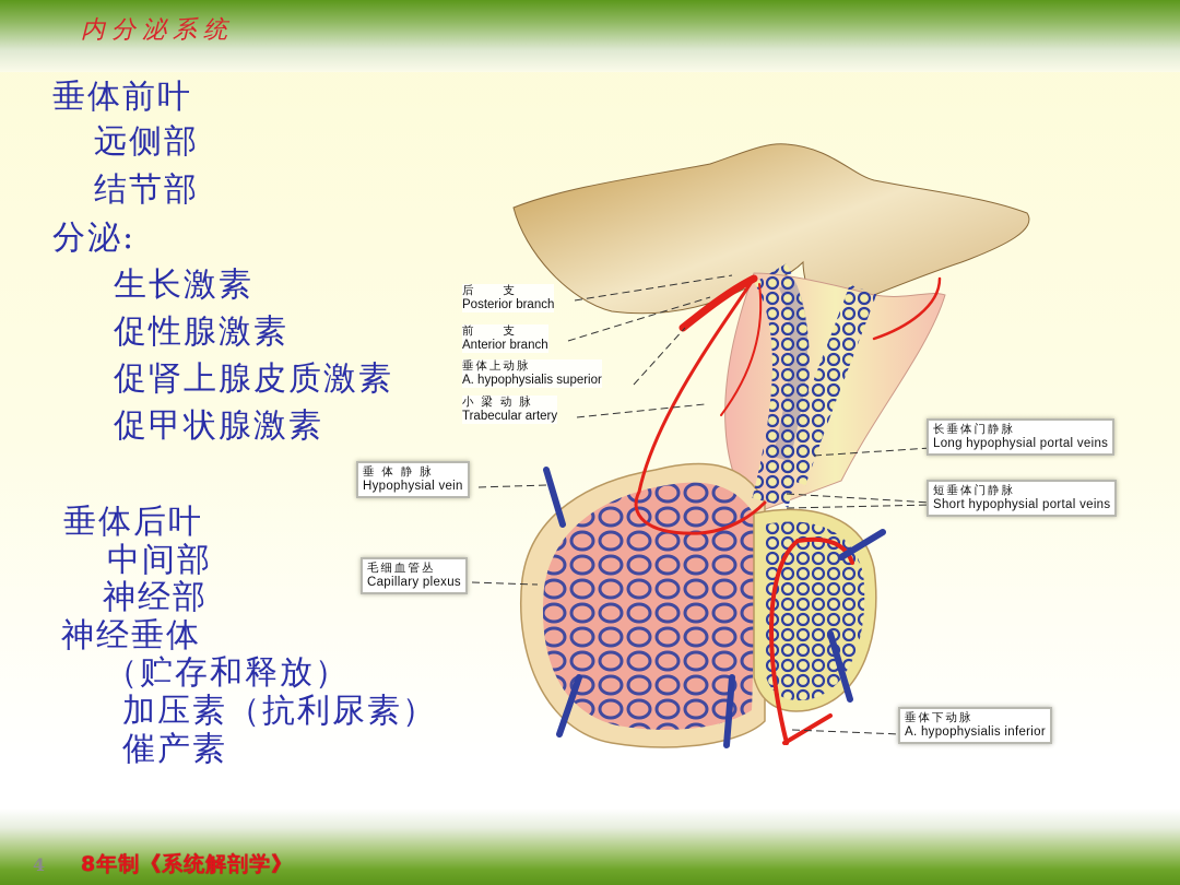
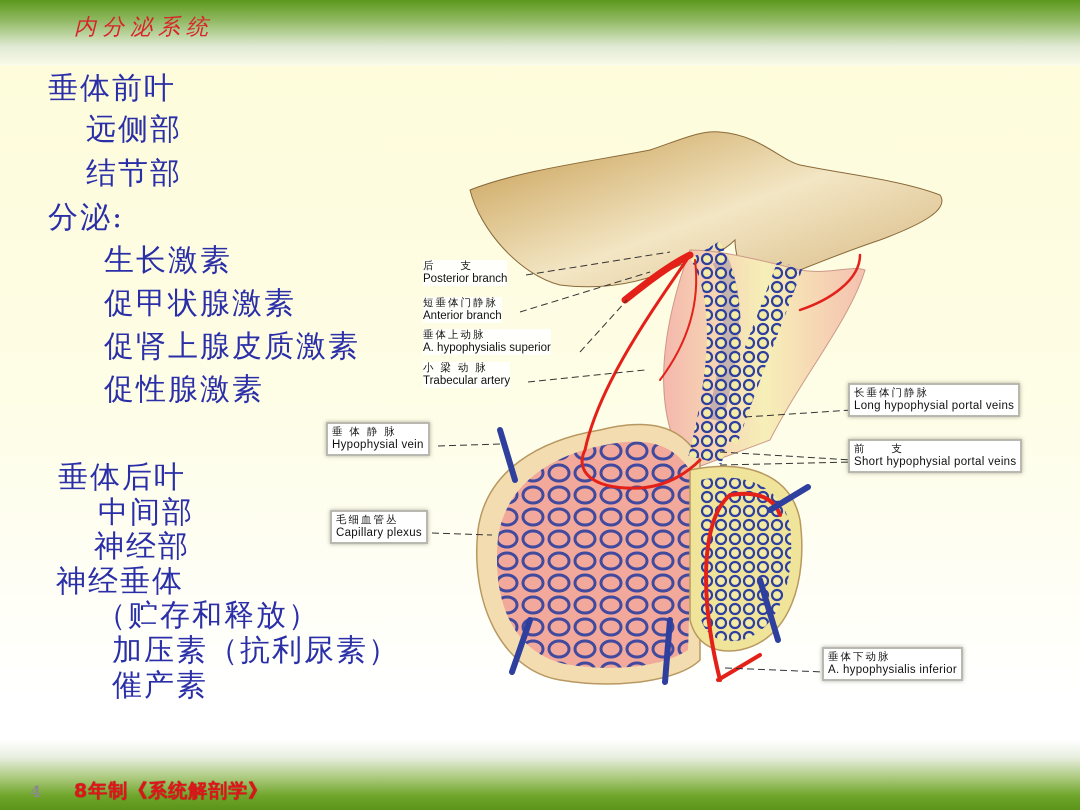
  内分泌系统
  垂体前叶
  远侧部
  结节部
  分泌:
  生长激素
- 促性腺激素
+ 促甲状腺激素
  促肾上腺皮质激素
- 促甲状腺激素
+ 促性腺激素
  垂体后叶
  中间部
  神经部
  神经垂体
  （贮存和释放）
  加压素（抗利尿素）
  催产素
  后 支
  Posterior branch
- 前 支
+ 短垂体门静脉
  Anterior branch
  垂体上动脉
  A. hypophysialis superior
  小 梁 动 脉
  Trabecular artery
  垂 体 静 脉
  Hypophysial vein
  毛细血管丛
  Capillary plexus
  长垂体门静脉
  Long hypophysial portal veins
- 短垂体门静脉
+ 前 支
  Short hypophysial portal veins
  垂体下动脉
  A. hypophysialis inferior
  4
  8年制《系统解剖学》
